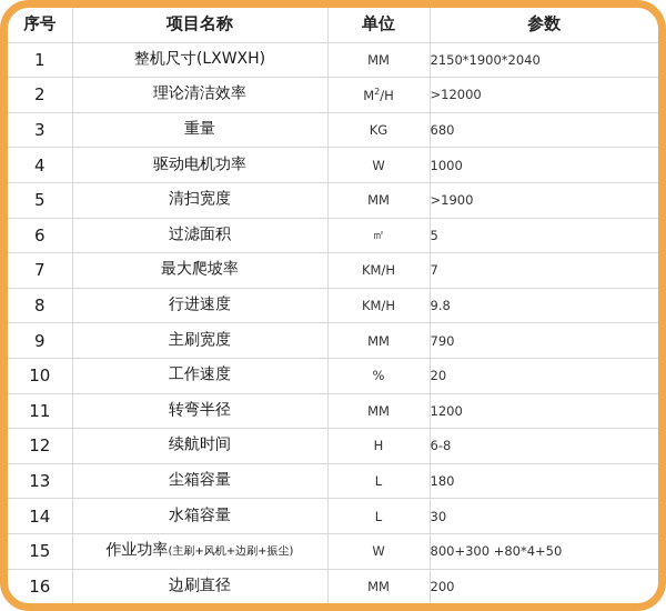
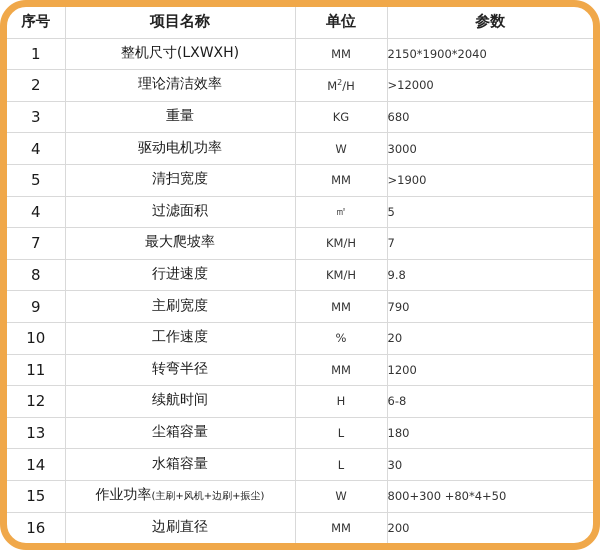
  序号	项目名称	单位	参数
  1	整机尺寸(LXWXH)	MM	2150*1900*2040
  2	理论清洁效率	M2/H	>12000
  3	重量	KG	680
- 4	驱动电机功率	W	1000
+ 4	驱动电机功率	W	3000
  5	清扫宽度	MM	>1900
- 6	过滤面积	㎡	5
+ 4	过滤面积	㎡	5
  7	最大爬坡率	KM/H	7
  8	行进速度	KM/H	9.8
  9	主刷宽度	MM	790
  10	工作速度	%	20
  11	转弯半径	MM	1200
  12	续航时间	H	6-8
  13	尘箱容量	L	180
  14	水箱容量	L	30
  15	作业功率(主刷+风机+边刷+振尘)	W	800+300 +80*4+50
  16	边刷直径	MM	200
